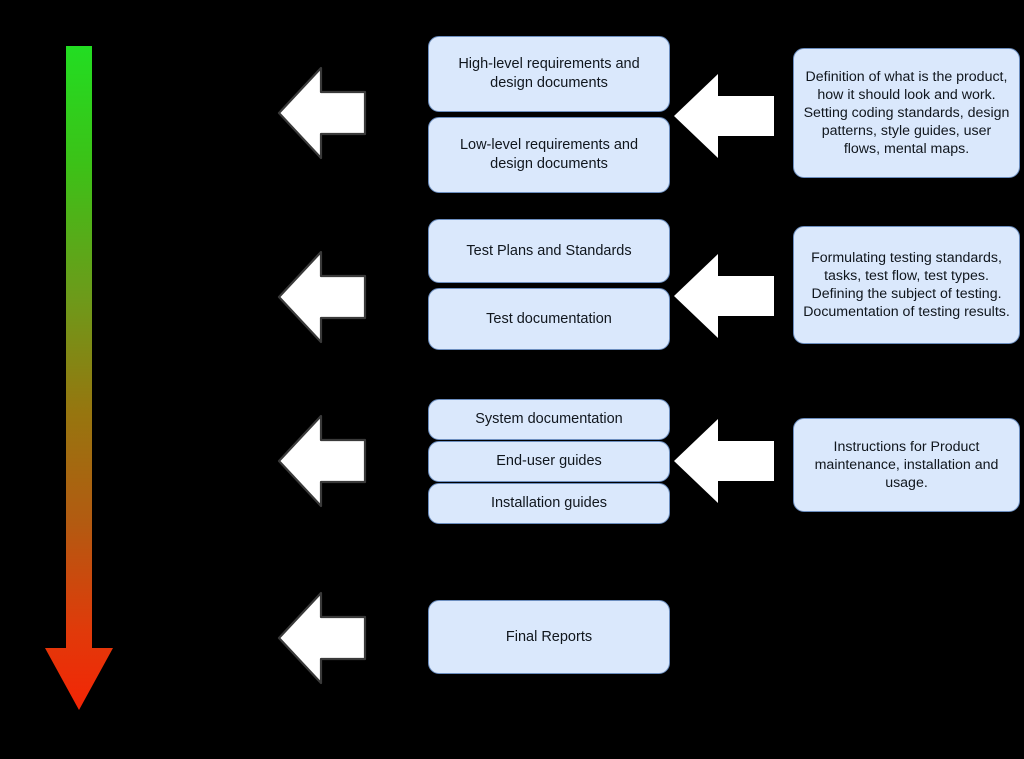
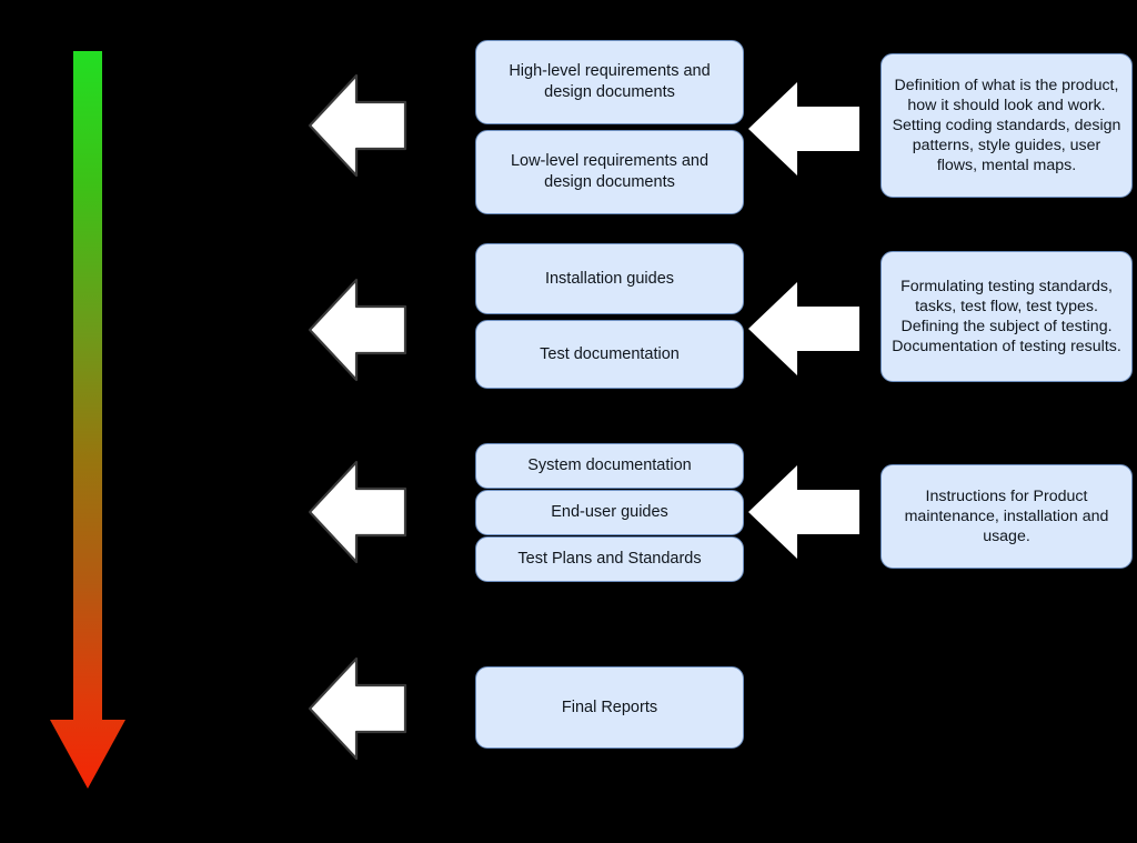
  High-level requirements and design documents
  Low-level requirements and design documents
- Test Plans and Standards
+ Installation guides
  Test documentation
  System documentation
  End-user guides
- Installation guides
+ Test Plans and Standards
  Final Reports
  Definition of what is the product, how it should look and work. Setting coding standards, design patterns, style guides, user flows, mental maps.
  Formulating testing standards, tasks, test flow, test types. Defining the subject of testing. Documentation of testing results.
  Instructions for Product maintenance, installation and usage.
